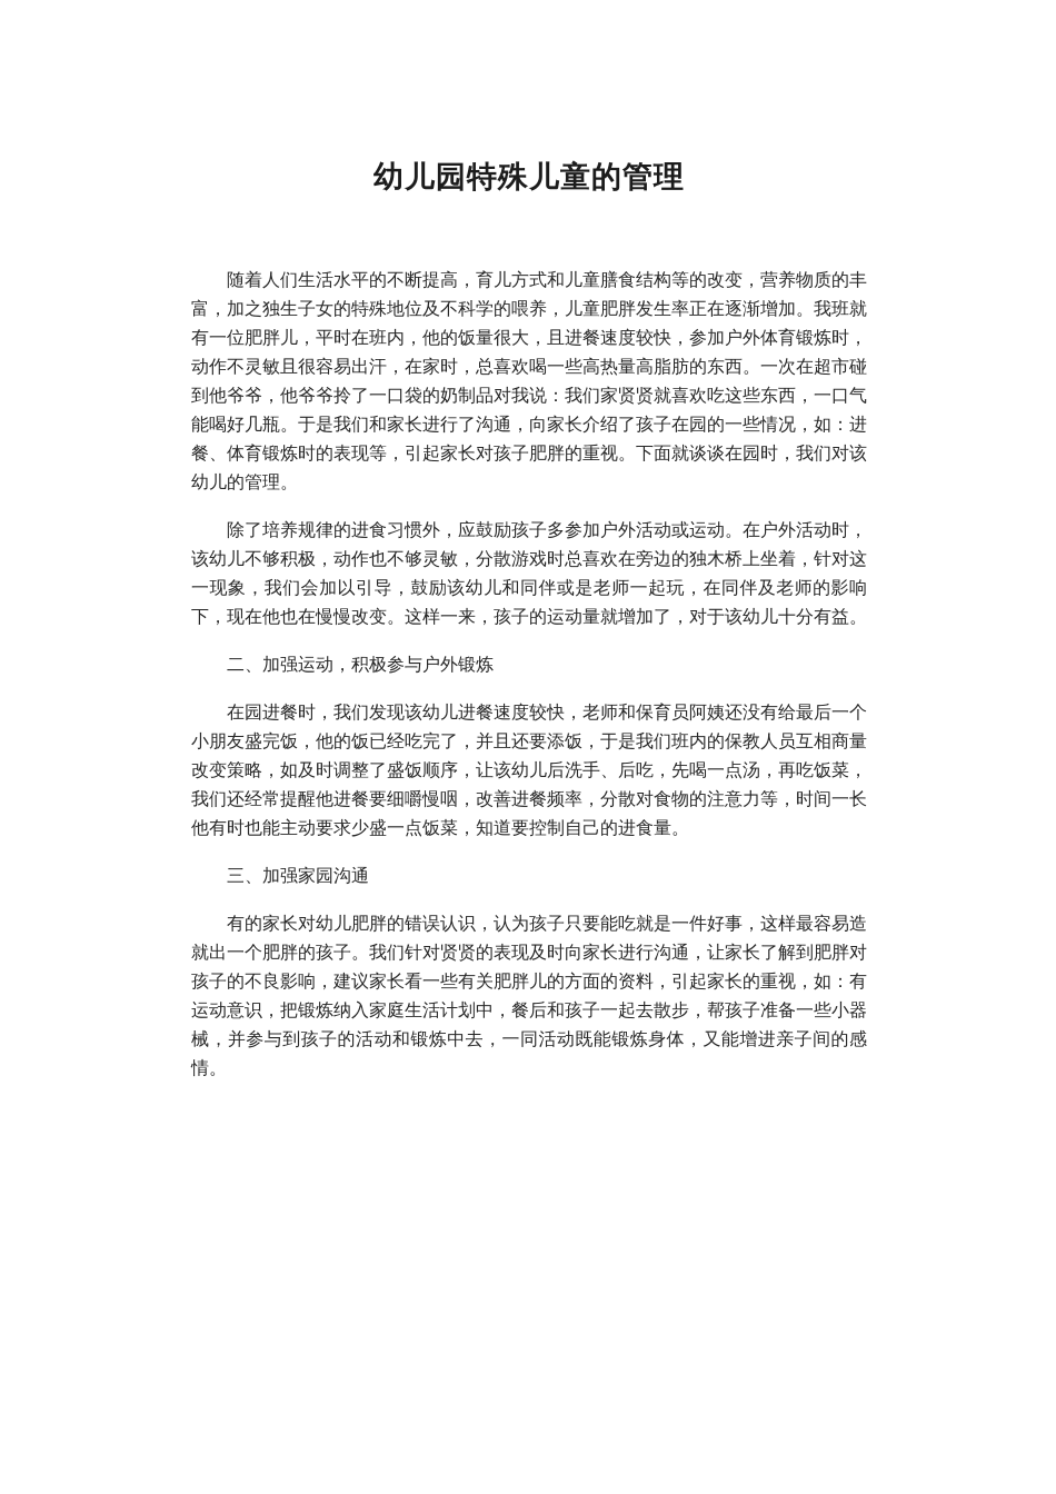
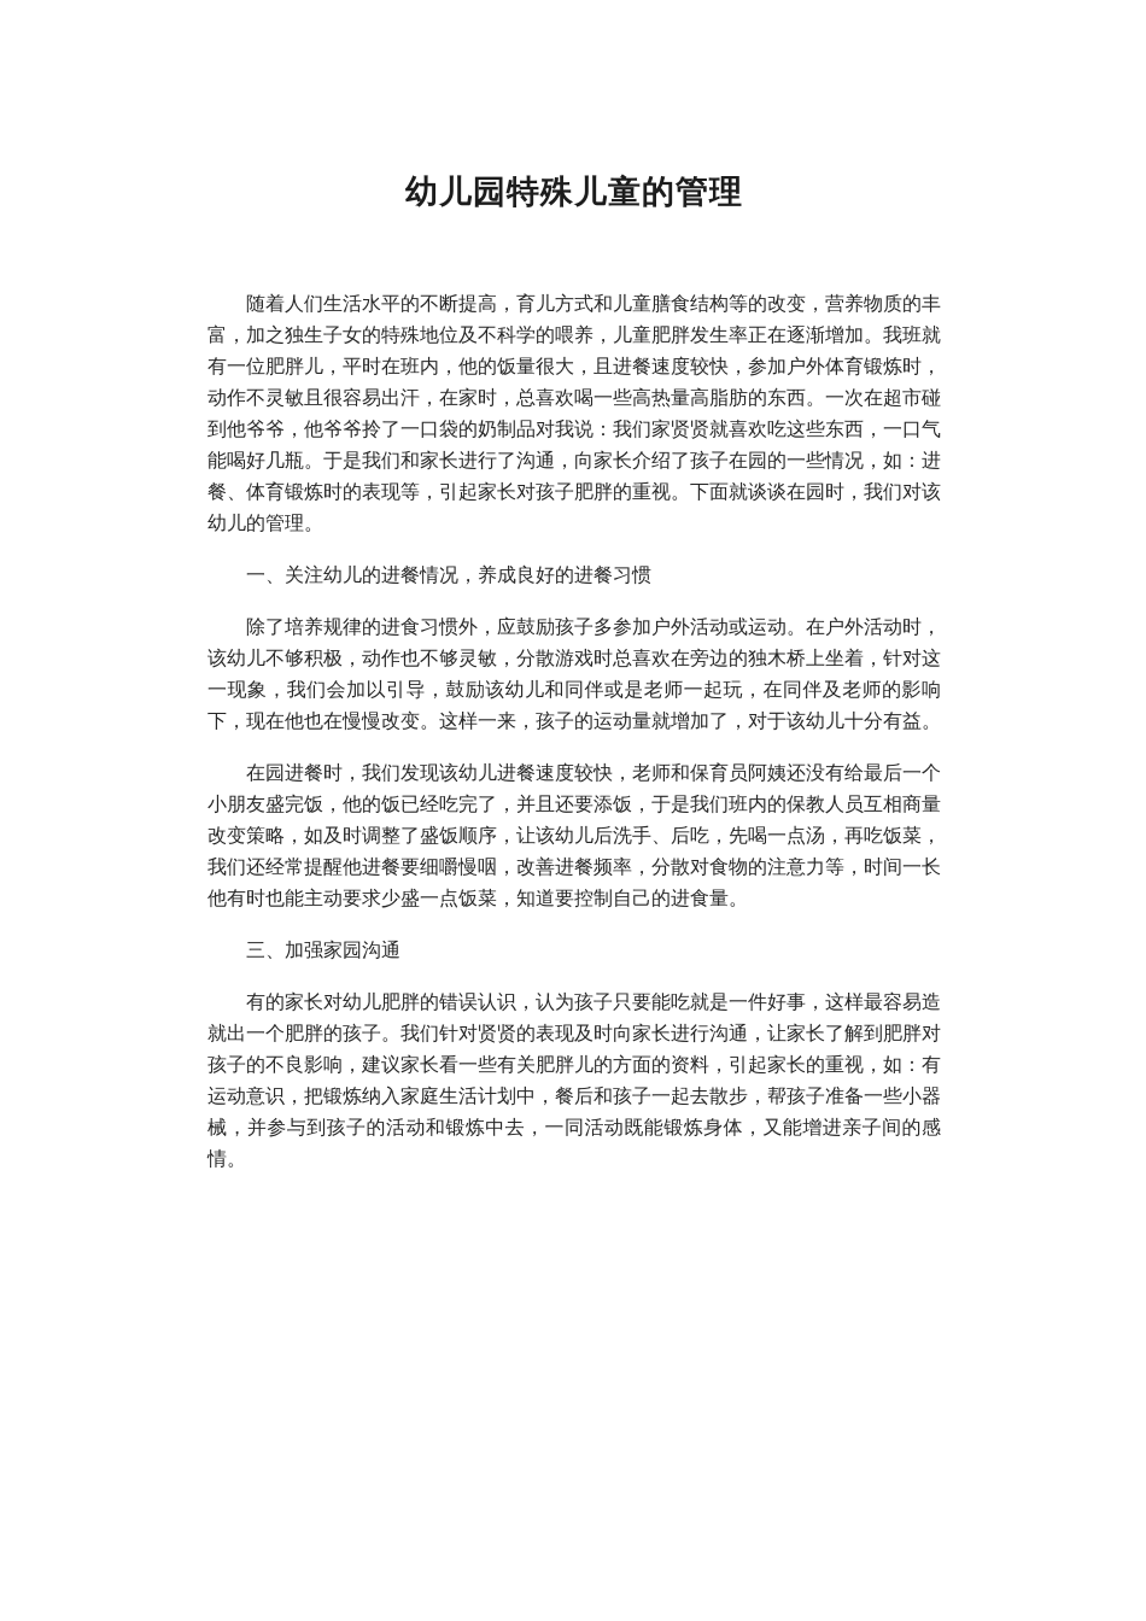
  幼儿园特殊儿童的管理
  随着人们生活水平的不断提高，育儿方式和儿童膳食结构等的改变，营养物质的丰富，加之独生子女的特殊地位及不科学的喂养，儿童肥胖发生率正在逐渐增加。我班就有一位肥胖儿，平时在班内，他的饭量很大，且进餐速度较快，参加户外体育锻炼时，动作不灵敏且很容易出汗，在家时，总喜欢喝一些高热量高脂肪的东西。一次在超市碰到他爷爷，他爷爷拎了一口袋的奶制品对我说：我们家贤贤就喜欢吃这些东西，一口气能喝好几瓶。于是我们和家长进行了沟通，向家长介绍了孩子在园的一些情况，如：进餐、体育锻炼时的表现等，引起家长对孩子肥胖的重视。下面就谈谈在园时，我们对该幼儿的管理。
+ 一、关注幼儿的进餐情况，养成良好的进餐习惯
  除了培养规律的进食习惯外，应鼓励孩子多参加户外活动或运动。在户外活动时，该幼儿不够积极，动作也不够灵敏，分散游戏时总喜欢在旁边的独木桥上坐着，针对这一现象，我们会加以引导，鼓励该幼儿和同伴或是老师一起玩，在同伴及老师的影响下，现在他也在慢慢改变。这样一来，孩子的运动量就增加了，对于该幼儿十分有益。
- 二、加强运动，积极参与户外锻炼
  在园进餐时，我们发现该幼儿进餐速度较快，老师和保育员阿姨还没有给最后一个小朋友盛完饭，他的饭已经吃完了，并且还要添饭，于是我们班内的保教人员互相商量改变策略，如及时调整了盛饭顺序，让该幼儿后洗手、后吃，先喝一点汤，再吃饭菜，我们还经常提醒他进餐要细嚼慢咽，改善进餐频率，分散对食物的注意力等，时间一长他有时也能主动要求少盛一点饭菜，知道要控制自己的进食量。
  三、加强家园沟通
  有的家长对幼儿肥胖的错误认识，认为孩子只要能吃就是一件好事，这样最容易造就出一个肥胖的孩子。我们针对贤贤的表现及时向家长进行沟通，让家长了解到肥胖对孩子的不良影响，建议家长看一些有关肥胖儿的方面的资料，引起家长的重视，如：有运动意识，把锻炼纳入家庭生活计划中，餐后和孩子一起去散步，帮孩子准备一些小器械，并参与到孩子的活动和锻炼中去，一同活动既能锻炼身体，又能增进亲子间的感情。
